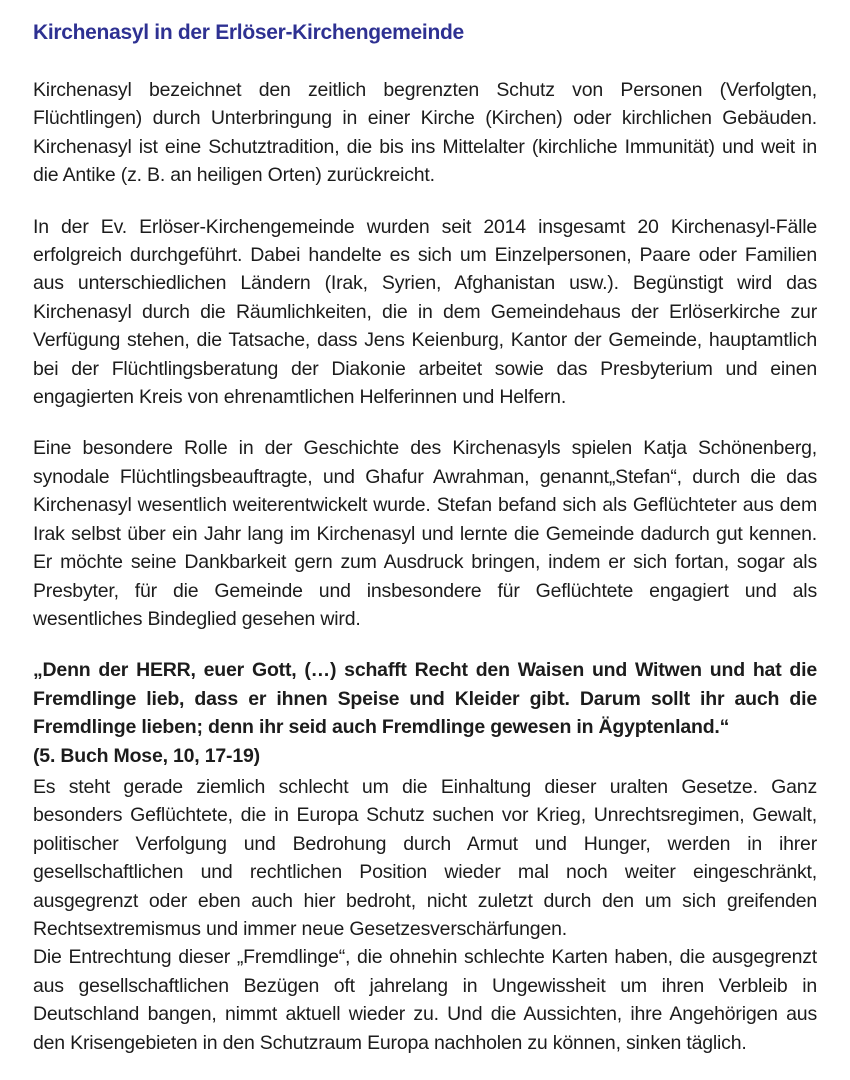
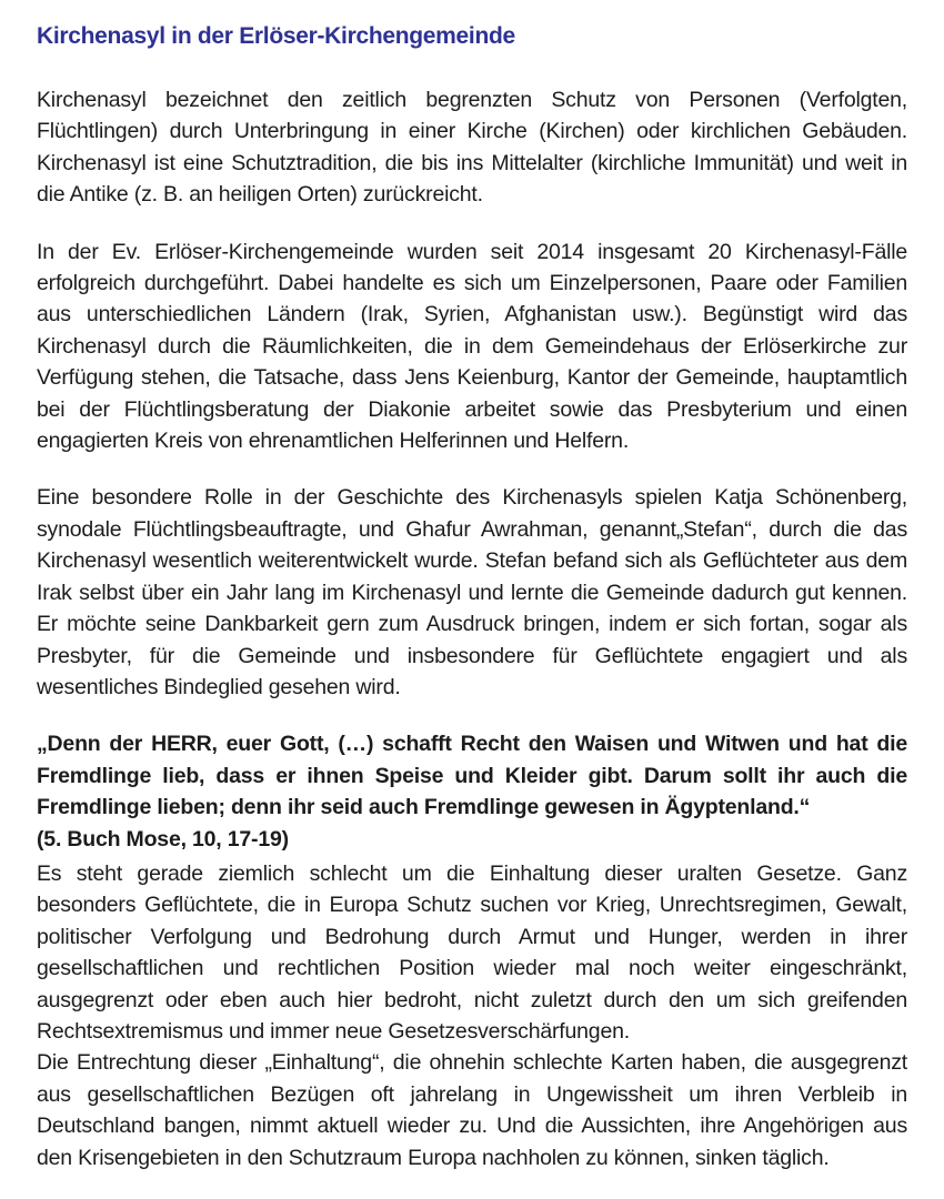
  Kirchenasyl in der Erlöser-Kirchengemeinde
  Kirchenasyl bezeichnet den zeitlich begrenzten Schutz von Personen (Verfolgten, Flüchtlingen) durch Unterbringung in einer Kirche (Kirchen) oder kirchlichen Gebäuden. Kirchenasyl ist eine Schutztradition, die bis ins Mittelalter (kirchliche Immunität) und weit in die Antike (z. B. an heiligen Orten) zurückreicht.
  In der Ev. Erlöser-Kirchengemeinde wurden seit 2014 insgesamt 20 Kirchenasyl-Fälle erfolgreich durchgeführt. Dabei handelte es sich um Einzelpersonen, Paare oder Familien aus unterschiedlichen Ländern (Irak, Syrien, Afghanistan usw.). Begünstigt wird das Kirchenasyl durch die Räumlichkeiten, die in dem Gemeindehaus der Erlöserkirche zur Verfügung stehen, die Tatsache, dass Jens Keienburg, Kantor der Gemeinde, haupt­amtlich bei der Flüchtlingsberatung der Diakonie arbeitet sowie das Presbyterium und einen engagierten Kreis von ehrenamtlichen Helferinnen und Helfern.
  Eine besondere Rolle in der Geschichte des Kirchenasyls spielen Katja Schönenberg, synodale Flüchtlingsbeauftragte, und Ghafur Awrahman, genannt„Stefan“, durch die das Kirchenasyl wesentlich weiterentwickelt wurde. Stefan befand sich als Geflüchteter aus dem Irak selbst über ein Jahr lang im Kirchenasyl und lernte die Gemeinde dadurch gut kennen. Er möchte seine Dankbarkeit gern zum Ausdruck bringen, indem er sich fortan, sogar als Presbyter, für die Gemeinde und insbesondere für Geflüchtete engagiert und als wesentliches Bindeglied gesehen wird.
  „Denn der HERR, euer Gott, (…) schafft Recht den Waisen und Witwen und hat die Fremdlinge lieb, dass er ihnen Speise und Kleider gibt. Darum sollt ihr auch die Fremdlinge lieben; denn ihr seid auch Fremdlinge gewesen in Ägyptenland.“
  (5. Buch Mose, 10, 17-19)
  Es steht gerade ziemlich schlecht um die Einhaltung dieser uralten Gesetze. Ganz besonders Geflüchtete, die in Europa Schutz suchen vor Krieg, Unrechtsregimen, Gewalt, politischer Verfolgung und Bedrohung durch Armut und Hunger, werden in ihrer gesellschaftlichen und rechtlichen Position wieder mal noch weiter eingeschränkt, ausgegrenzt oder eben auch hier bedroht, nicht zuletzt durch den um sich greifenden Rechtsextremismus und immer neue Gesetzesverschärfungen.
- Die Entrechtung dieser „Fremdlinge“, die ohnehin schlechte Karten haben, die ausgegrenzt aus gesellschaftlichen Bezügen oft jahrelang in Ungewissheit um ihren Verbleib in Deutschland bangen, nimmt aktuell wieder zu. Und die Aussichten, ihre Angehörigen aus den Krisengebieten in den Schutzraum Europa nachholen zu können, sinken täglich.
+ Die Entrechtung dieser „Einhaltung“, die ohnehin schlechte Karten haben, die ausgegrenzt aus gesellschaftlichen Bezügen oft jahrelang in Ungewissheit um ihren Verbleib in Deutschland bangen, nimmt aktuell wieder zu. Und die Aussichten, ihre Angehörigen aus den Krisengebieten in den Schutzraum Europa nachholen zu können, sinken täglich.
